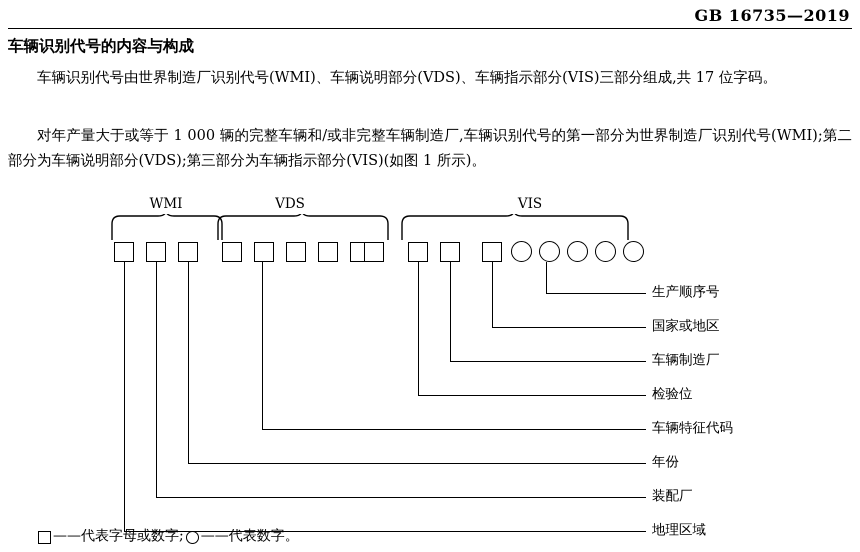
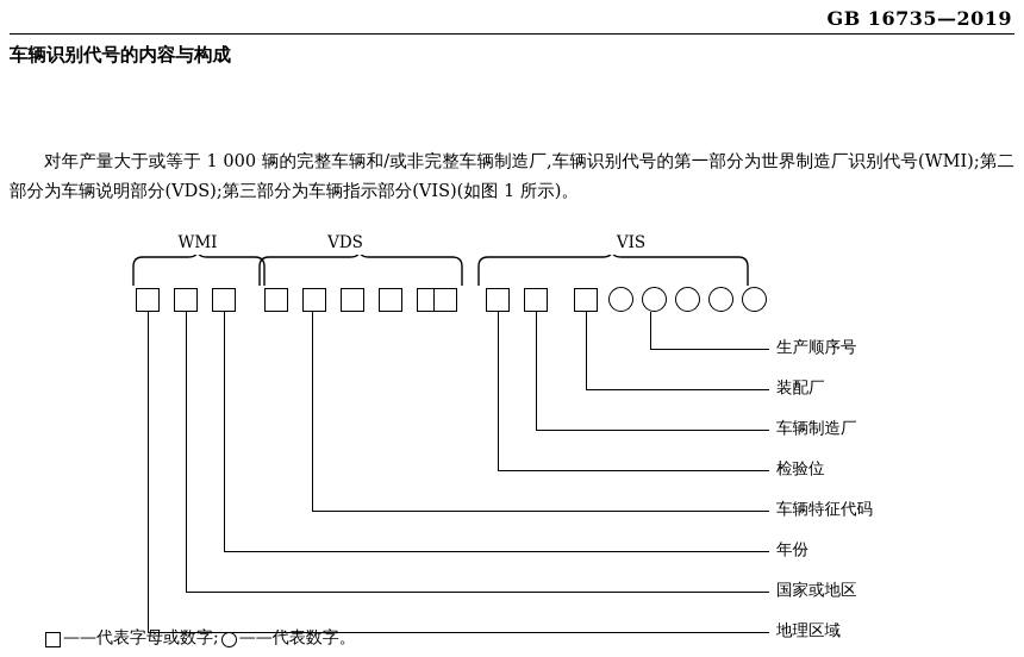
  GB 16735—2019
  车辆识别代号的内容与构成
- 车辆识别代号由世界制造厂识别代号(WMI)、车辆说明部分(VDS)、车辆指示部分(VIS)三部分组成,共 17 位字码。
  对年产量大于或等于 1 000 辆的完整车辆和/或非完整车辆制造厂,车辆识别代号的第一部分为世界制造厂识别代号(WMI);第二部分为车辆说明部分(VDS);第三部分为车辆指示部分(VIS)(如图 1 所示)。
  WMI
  VDS
  VIS
  生产顺序号
- 国家或地区
+ 装配厂
  车辆制造厂
  检验位
  车辆特征代码
  年份
- 装配厂
+ 国家或地区
  地理区域
  ——代表字母或数字;
  ——代表数字。
